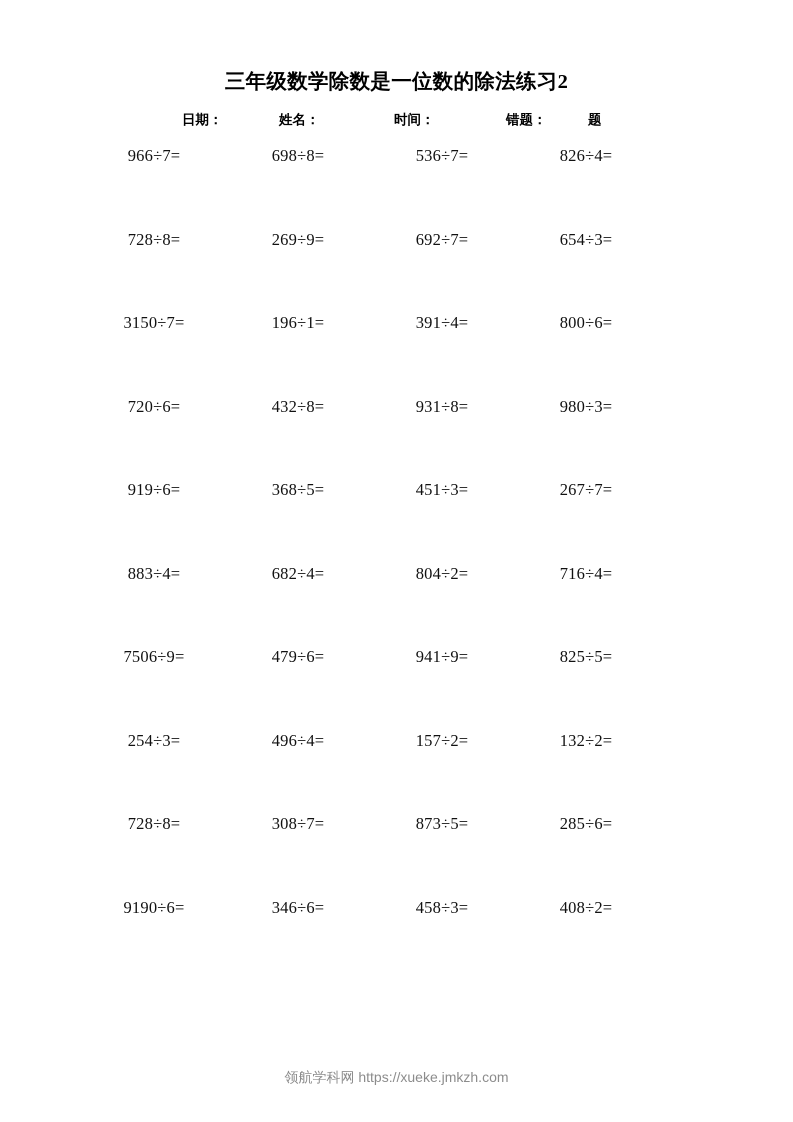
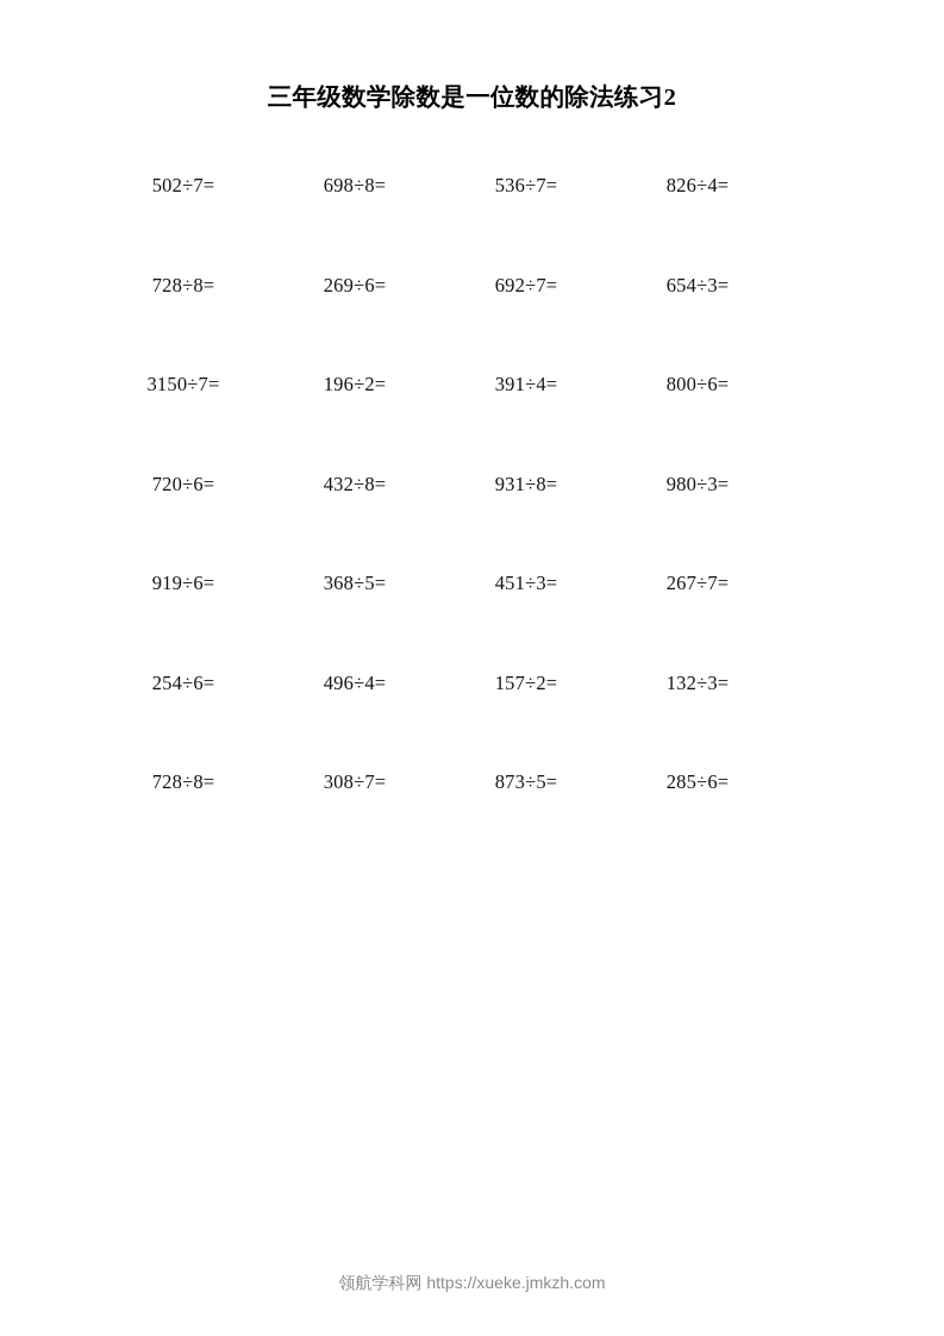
  三年级数学除数是一位数的除法练习2
- 日期：
- 姓名：
- 时间：
- 错题：
- 题
- 966÷7=
+ 502÷7=
  698÷8=
  536÷7=
  826÷4=
  728÷8=
- 269÷9=
+ 269÷6=
  692÷7=
  654÷3=
  3150÷7=
- 196÷1=
+ 196÷2=
  391÷4=
  800÷6=
  720÷6=
  432÷8=
  931÷8=
  980÷3=
  919÷6=
  368÷5=
  451÷3=
  267÷7=
- 883÷4=
- 682÷4=
- 804÷2=
- 716÷4=
- 7506÷9=
- 479÷6=
- 941÷9=
- 825÷5=
- 254÷3=
+ 254÷6=
  496÷4=
  157÷2=
- 132÷2=
+ 132÷3=
  728÷8=
  308÷7=
  873÷5=
  285÷6=
- 9190÷6=
- 346÷6=
- 458÷3=
- 408÷2=
  领航学科网 https://xueke.jmkzh.com
